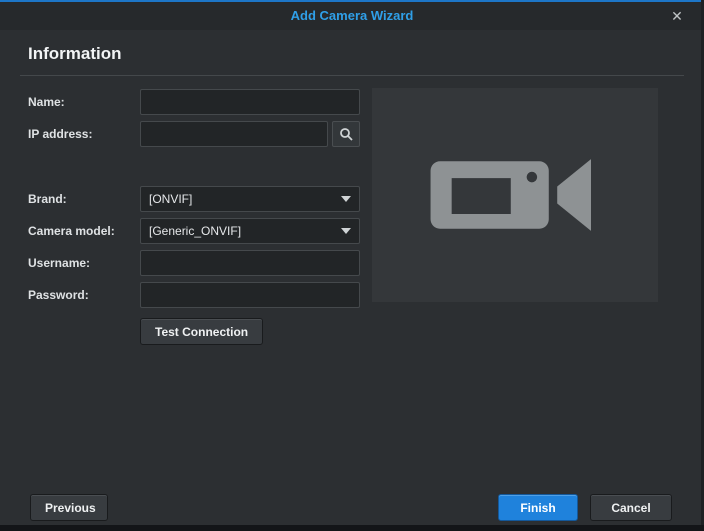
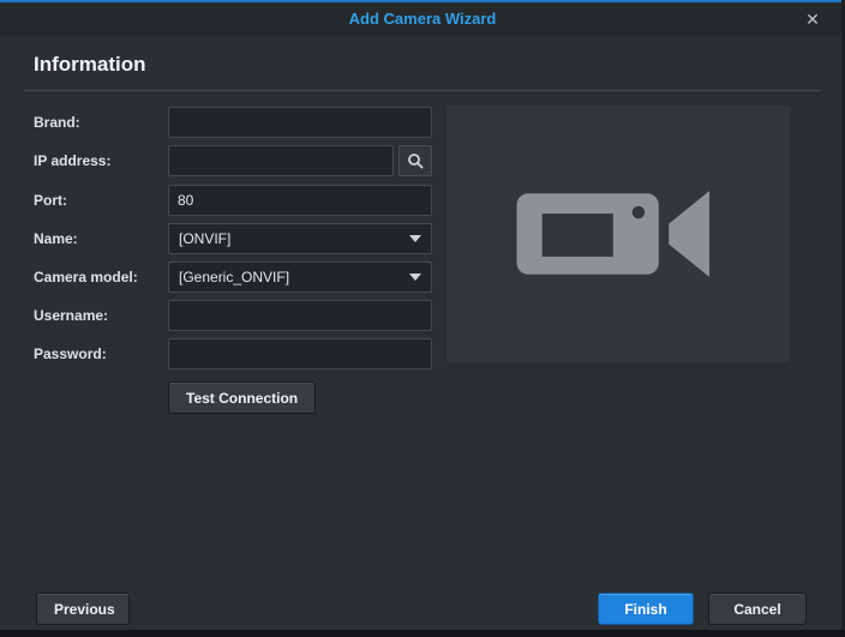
  Add Camera Wizard
  ✕
  Information
- Name:
+ Brand:
  IP address:
+ Port:
+ 80
- Brand:
+ Name:
  [ONVIF]
  Camera model:
  [Generic_ONVIF]
  Username:
  Password:
  Test Connection
  Previous
  Finish
  Cancel
